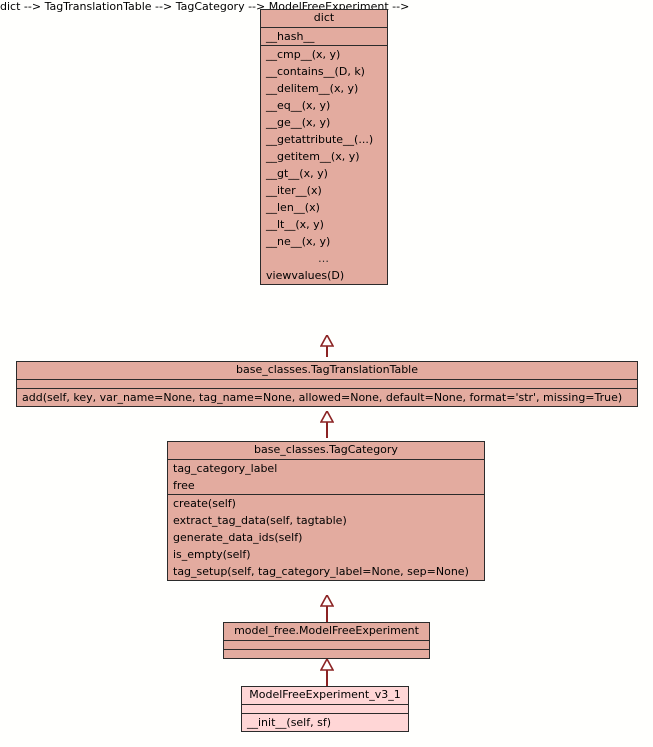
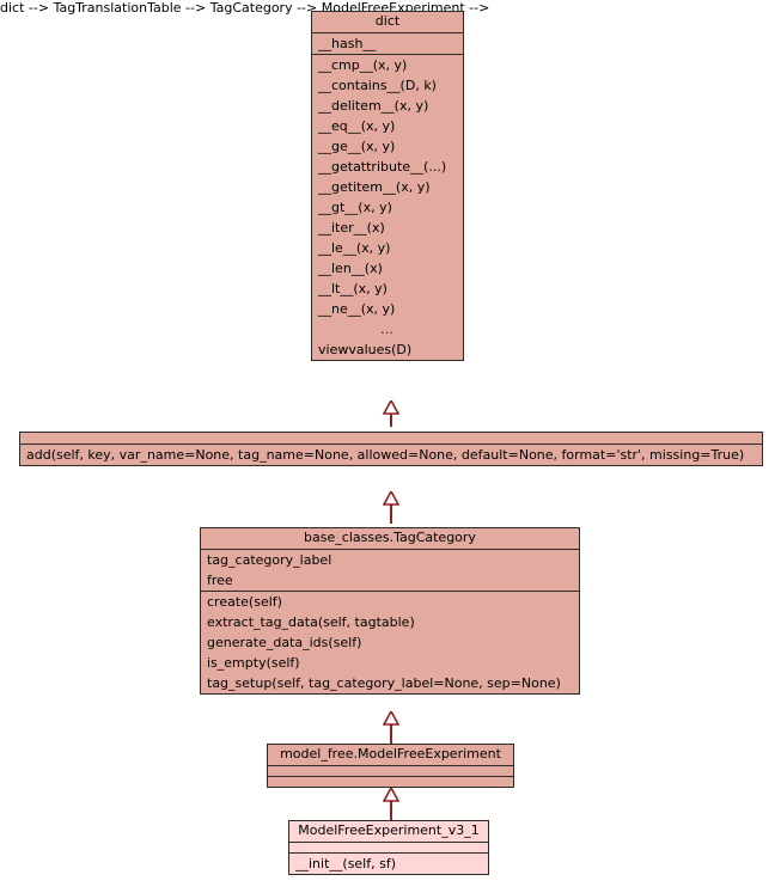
  dict --> TagTranslationTable --> TagCategory --> ModelFreeExperiment -->
  dict
  __hash__
  __cmp__(x, y)
  __contains__(D, k)
  __delitem__(x, y)
  __eq__(x, y)
  __ge__(x, y)
  __getattribute__(...)
  __getitem__(x, y)
  __gt__(x, y)
  __iter__(x)
+ __le__(x, y)
  __len__(x)
  __lt__(x, y)
  __ne__(x, y)
  …
  viewvalues(D)
- base_classes.TagTranslationTable
  add(self, key, var_name=None, tag_name=None, allowed=None, default=None, format='str', missing=True)
  base_classes.TagCategory
  tag_category_label
  free
  create(self)
  extract_tag_data(self, tagtable)
  generate_data_ids(self)
  is_empty(self)
  tag_setup(self, tag_category_label=None, sep=None)
  model_free.ModelFreeExperiment
  ModelFreeExperiment_v3_1
  __init__(self, sf)
